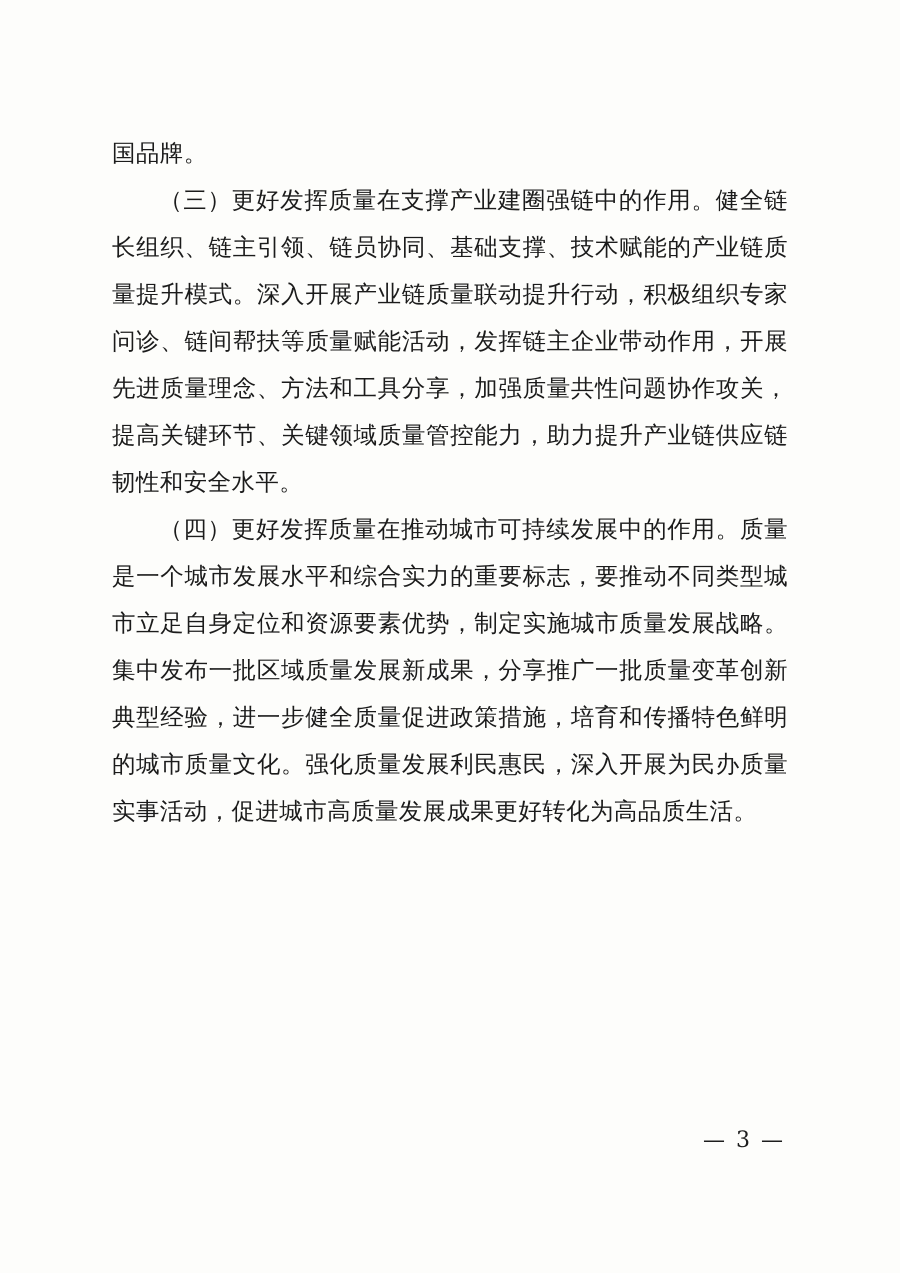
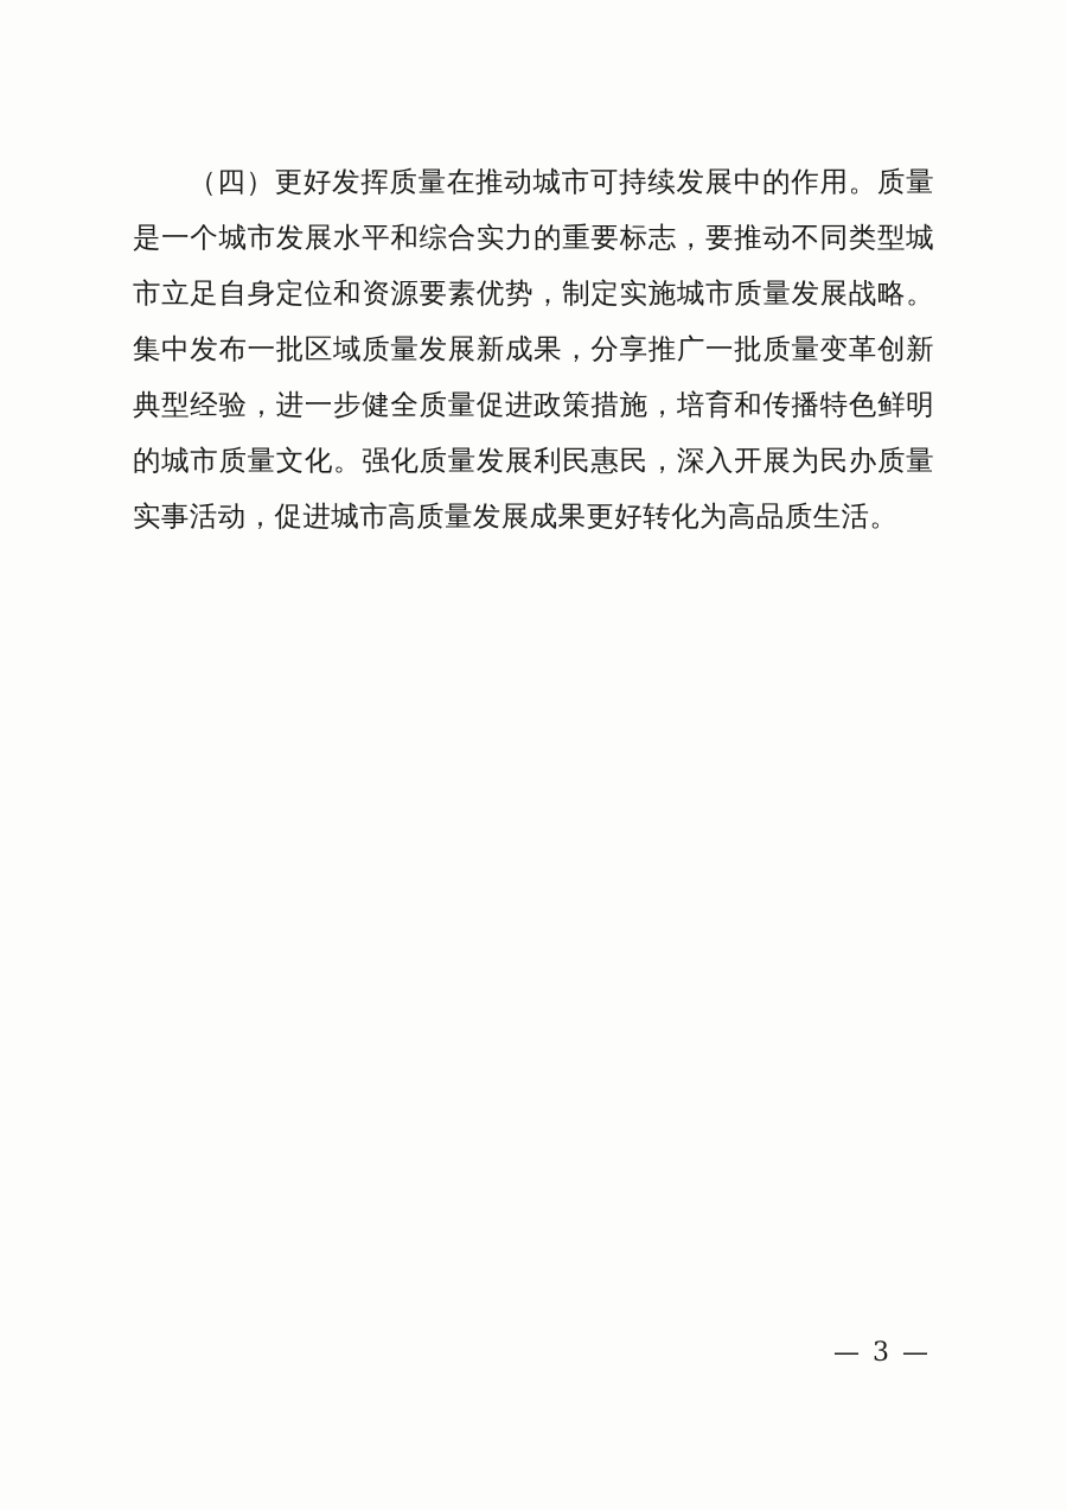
- 国品牌。
- （三）更好发挥质量在支撑产业建圈强链中的作用。健全链长组织、链主引领、链员协同、基础支撑、技术赋能的产业链质量提升模式。深入开展产业链质量联动提升行动，积极组织专家问诊、链间帮扶等质量赋能活动，发挥链主企业带动作用，开展先进质量理念、方法和工具分享，加强质量共性问题协作攻关，提高关键环节、关键领域质量管控能力，助力提升产业链供应链韧性和安全水平。
  （四）更好发挥质量在推动城市可持续发展中的作用。质量是一个城市发展水平和综合实力的重要标志，要推动不同类型城市立足自身定位和资源要素优势，制定实施城市质量发展战略。集中发布一批区域质量发展新成果，分享推广一批质量变革创新典型经验，进一步健全质量促进政策措施，培育和传播特色鲜明的城市质量文化。强化质量发展利民惠民，深入开展为民办质量实事活动，促进城市高质量发展成果更好转化为高品质生活。
  — 3 —
